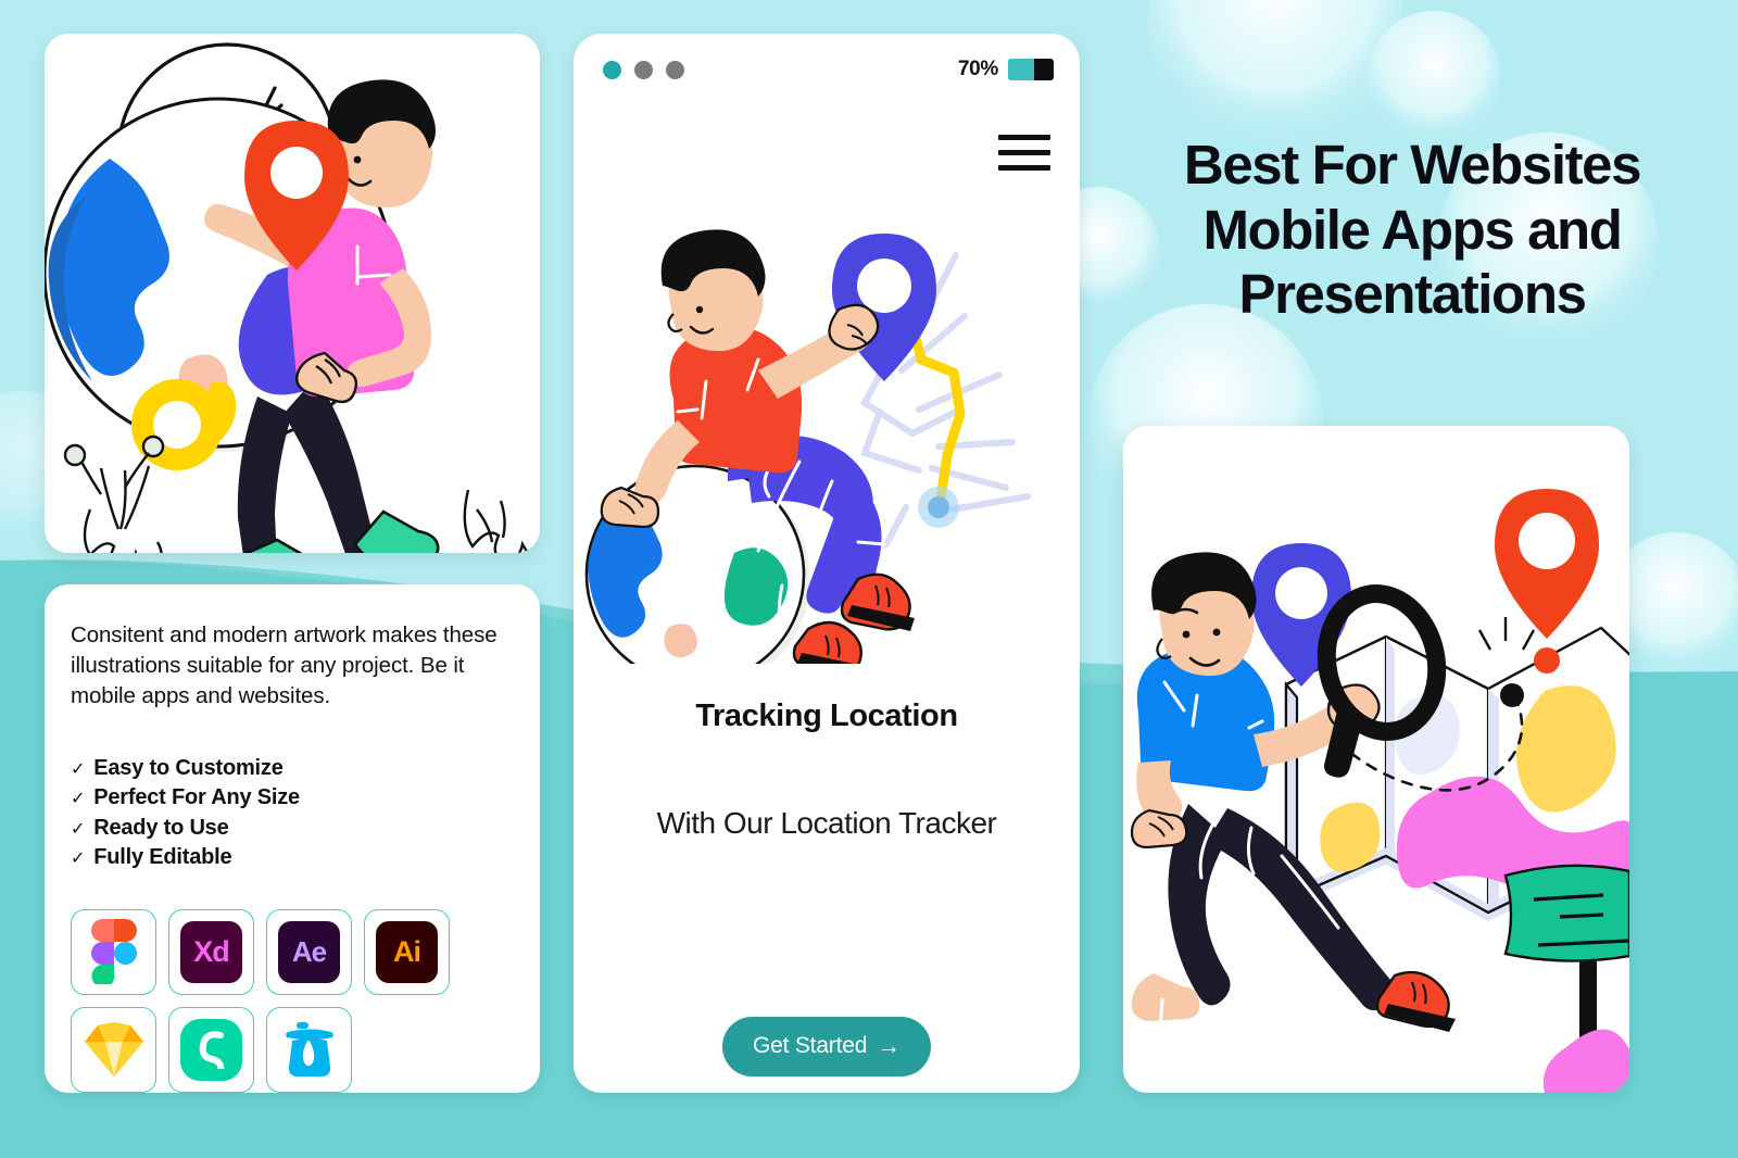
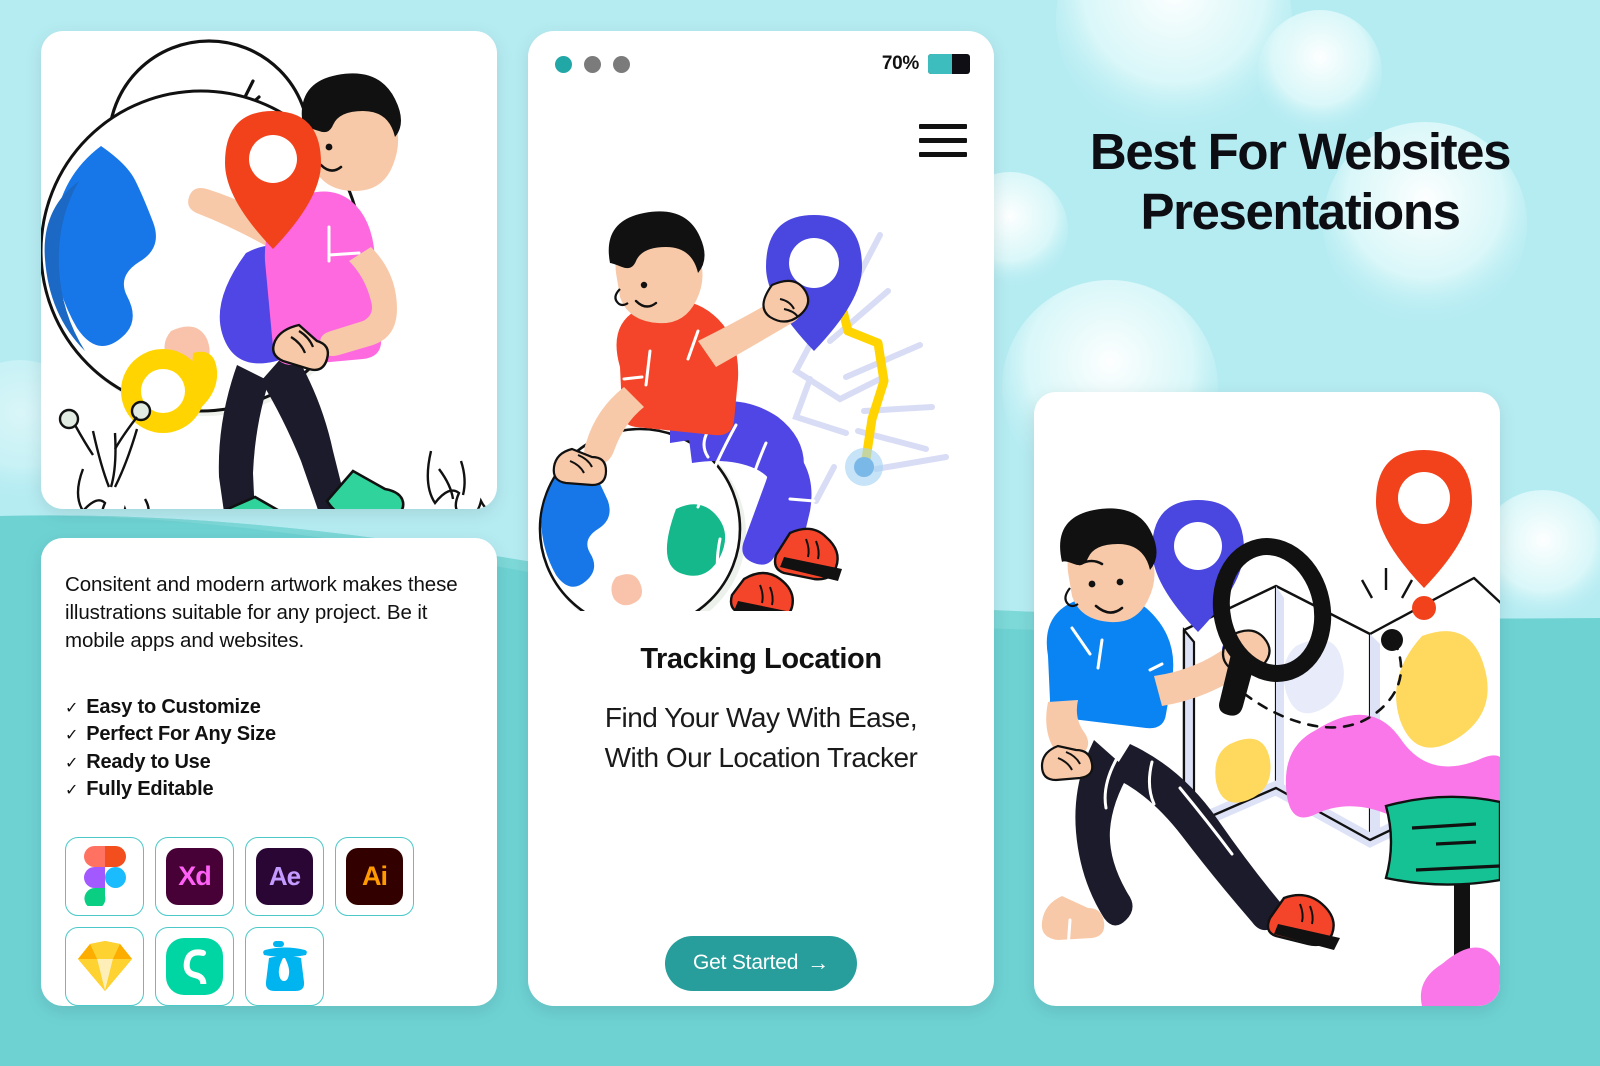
  Consitent and modern artwork makes these illustrations suitable for any project. Be it mobile apps and websites.
  ✓
  Easy to Customize
  ✓
  Perfect For Any Size
  ✓
  Ready to Use
  ✓
  Fully Editable
  Xd
  Ae
  Ai
  70%
  Tracking Location
+ Find Your Way With Ease,
  With Our Location Tracker
  Get Started
  →
  Best For Websites
- Mobile Apps and
  Presentations
